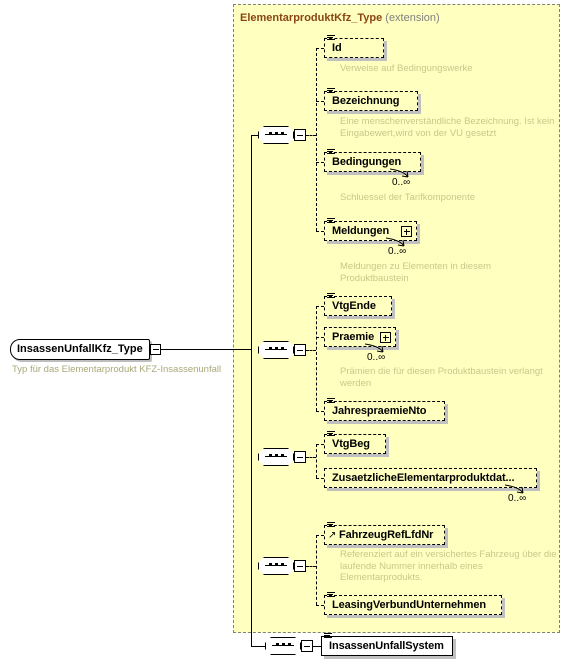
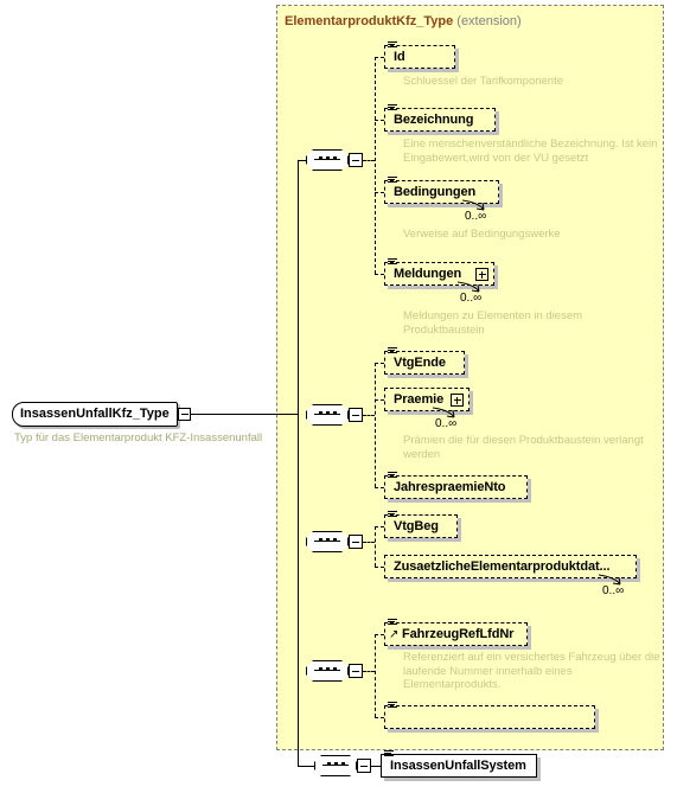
  ElementarproduktKfz_Type (extension)
  InsassenUnfallKfz_Type
  Typ für das Elementarprodukt KFZ-Insassenunfall
  Id
- Verweise auf Bedingungswerke
+ Schluessel der Tarifkomponente
  Bezeichnung
  Eine menschenverständliche Bezeichnung. Ist kein
  Eingabewert,wird von der VU gesetzt
  Bedingungen
  0..∞
- Schluessel der Tarifkomponente
+ Verweise auf Bedingungswerke
  Meldungen
  0..∞
  Meldungen zu Elementen in diesem
  Produktbaustein
  VtgEnde
  Praemie
  0..∞
  Prämien die für diesen Produktbaustein verlangt
  werden
  JahrespraemieNto
  VtgBeg
  ZusaetzlicheElementarproduktdat...
  0..∞
  ↗
  FahrzeugRefLfdNr
  Referenziert auf ein versichertes Fahrzeug über die
  laufende Nummer innerhalb eines
  Elementarprodukts.
- LeasingVerbundUnternehmen
  InsassenUnfallSystem
